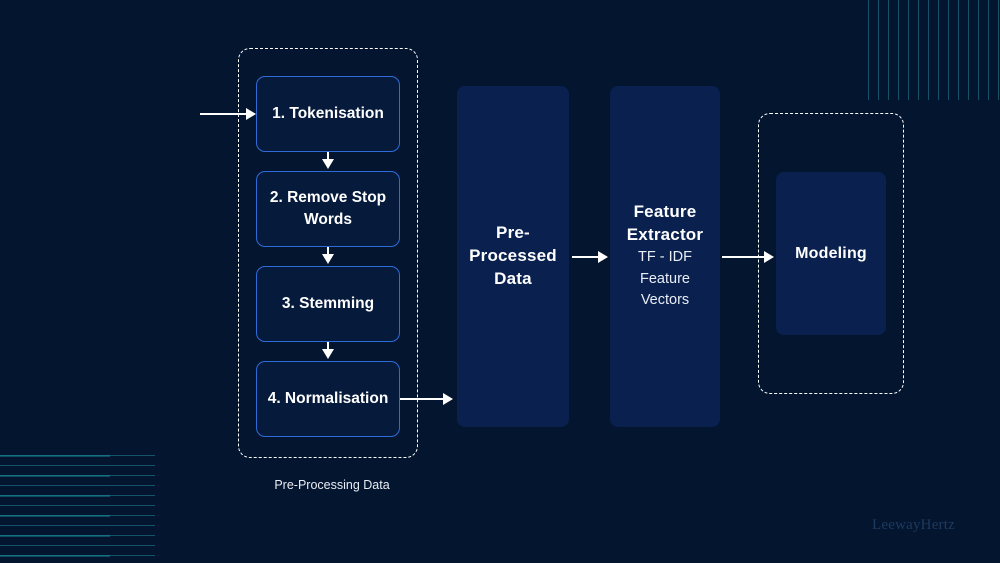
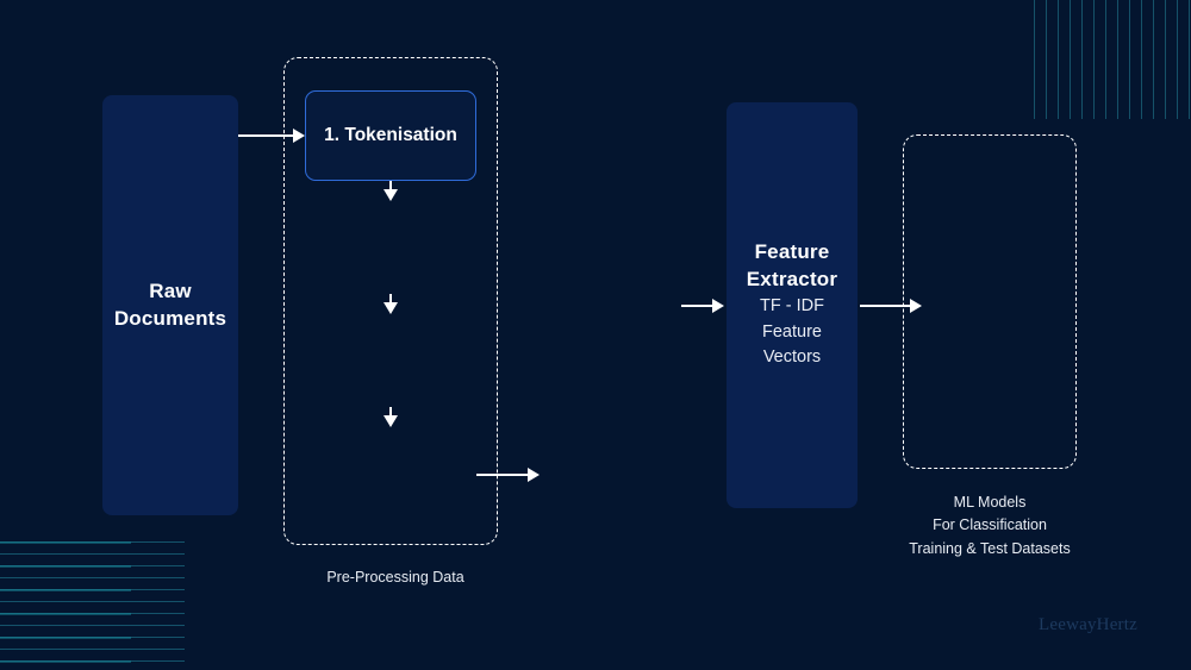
+ Raw
+ Documents
  1. Tokenisation
- 2. Remove Stop
- Words
- 3. Stemming
- 4. Normalisation
- Pre-
- Processed
- Data
  Feature
  Extractor
  TF - IDF
  Feature
  Vectors
- Modeling
  Pre-Processing Data
+ ML Models
+ For Classification
+ Training & Test Datasets
  LeewayHertz
